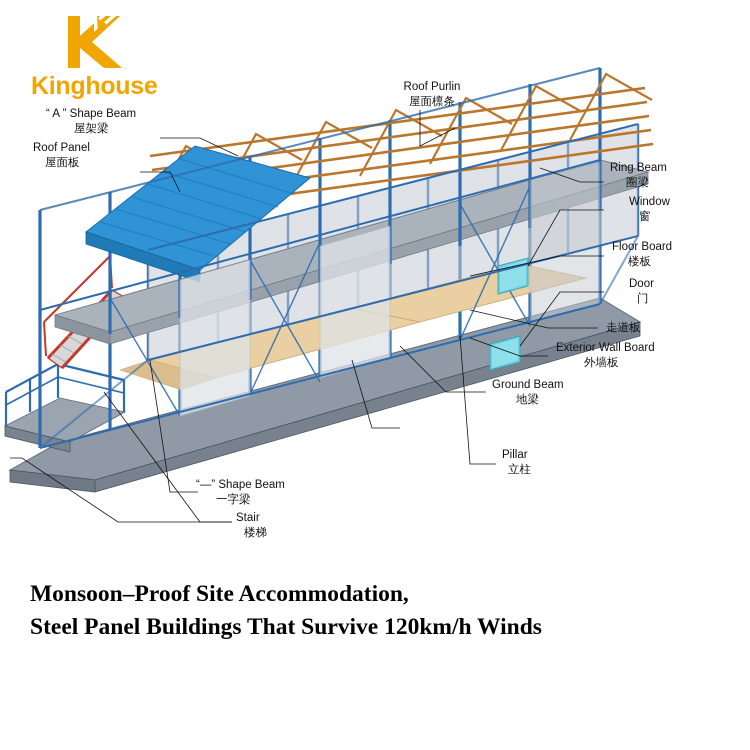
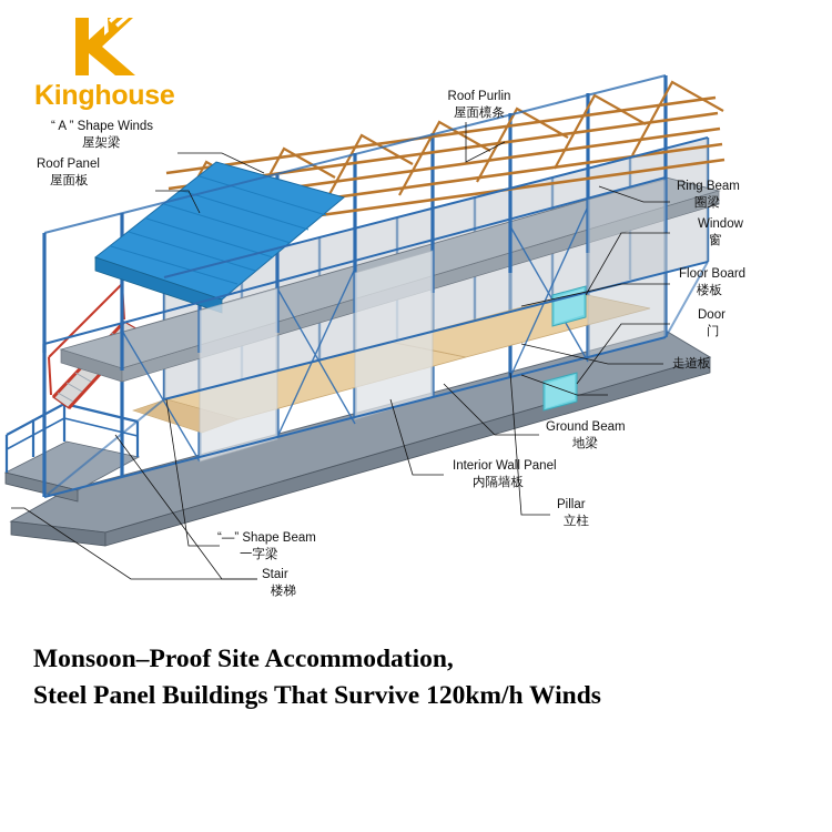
  Kinghouse
  Roof Purlin
  屋面檩条
- “ A ” Shape Beam
+ “ A ” Shape Winds
  屋架梁
  Roof Panel
  屋面板
  Ring Beam
  圈梁
  Window
  窗
  Floor Board
  楼板
  Door
  门
  走道板
- Exterior Wall Board
- 外墙板
  Ground Beam
  地梁
+ Interior Wall Panel
+ 内隔墙板
  Pillar
  立柱
  “—” Shape Beam
  一字梁
  Stair
  楼梯
  Monsoon–Proof Site Accommodation,
  Steel Panel Buildings That Survive 120km/h Winds
